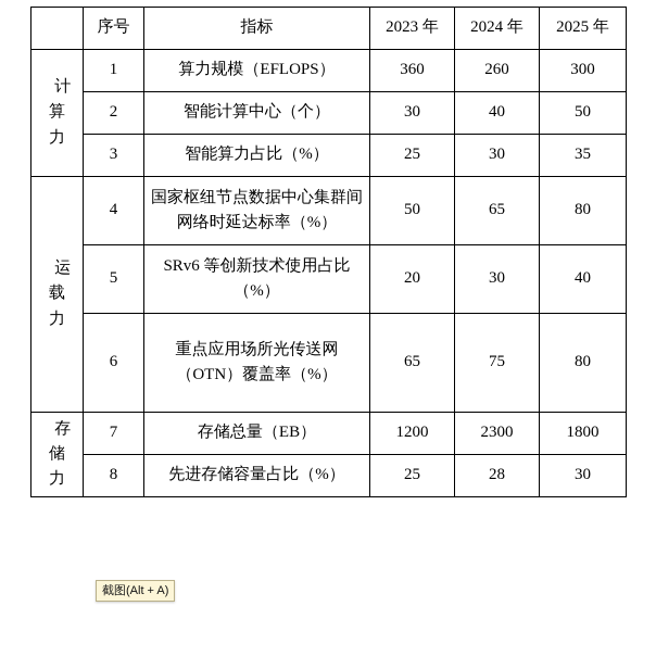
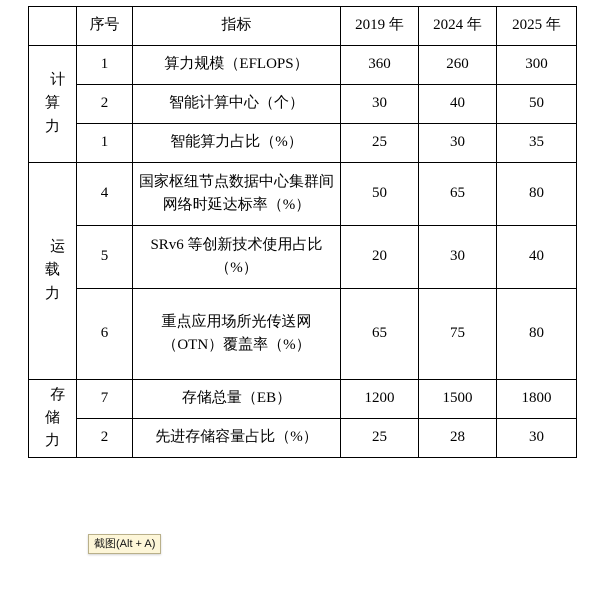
- 	序号	指标	2023 年	2024 年	2025 年
+ 	序号	指标	2019 年	2024 年	2025 年
  计算力	1	算力规模（EFLOPS）	360	260	300
  2	智能计算中心（个）	30	40	50
- 3	智能算力占比（%）	25	30	35
+ 1	智能算力占比（%）	25	30	35
  运载力	4	国家枢纽节点数据中心集群间网络时延达标率（%）	50	65	80
  5	SRv6 等创新技术使用占比（%）	20	30	40
  6	重点应用场所光传送网（OTN）覆盖率（%）	65	75	80
- 存储力	7	存储总量（EB）	1200	2300	1800
+ 存储力	7	存储总量（EB）	1200	1500	1800
- 8	先进存储容量占比（%）	25	28	30
+ 2	先进存储容量占比（%）	25	28	30
  截图(Alt + A)
